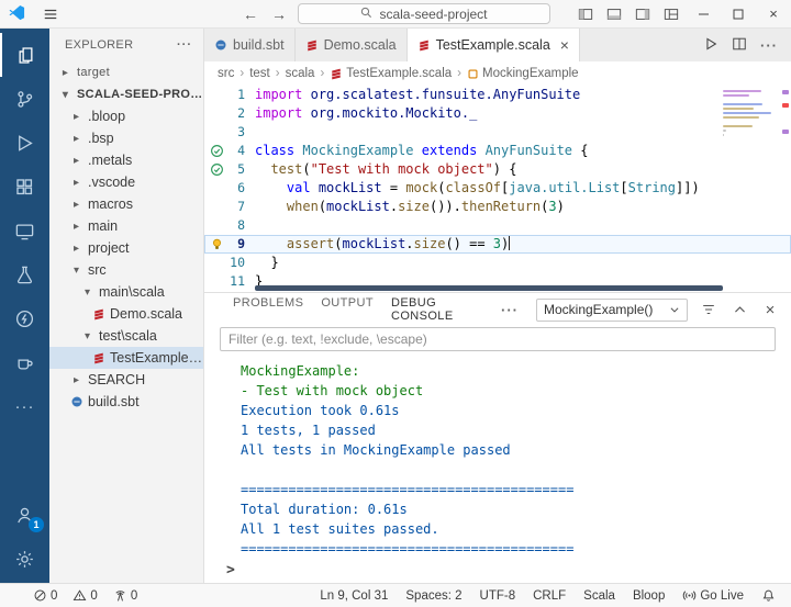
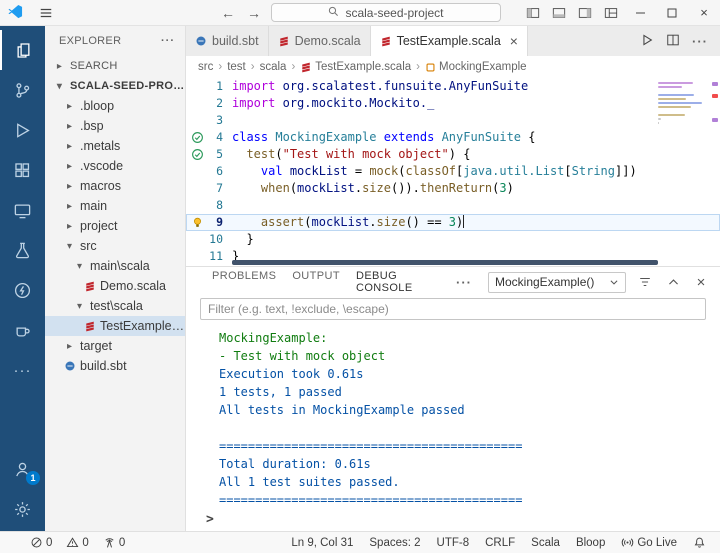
  ←
  →
  scala-seed-project
  ×
  ···
  1
  EXPLORER
  ···
  ▸
- target
+ SEARCH
  ▾
  SCALA-SEED-PROJE
  ▸
  .bloop
  ▸
  .bsp
  ▸
  .metals
  ▸
  .vscode
  ▸
  macros
  ▸
  main
  ▸
  project
  ▾
  src
  ▾
  main\scala
  Demo.scala
  ▾
  test\scala
  TestExample.sc
  ▸
- SEARCH
+ target
  build.sbt
  build.sbt
  Demo.scala
  TestExample.scala
  ×
  ···
  src
  ›
  test
  ›
  scala
  ›
  TestExample.scala
  ›
  MockingExample
  1
  import org.scalatest.funsuite.AnyFunSuite
  2
  import org.mockito.Mockito._
  3
  4
  class MockingExample extends AnyFunSuite {
  5
  test("Test with mock object") {
  6
  val mockList = mock(classOf[java.util.List[String]])
  7
  when(mockList.size()).thenReturn(3)
  8
  9
  assert(mockList.size() == 3)
  10
  }
  11
  }
  PROBLEMS
  OUTPUT
  DEBUG CONSOLE
  ···
  MockingExample()
  ×
  Filter (e.g. text, !exclude, \escape)
  MockingExample:
  - Test with mock object
  Execution took 0.61s
  1 tests, 1 passed
  All tests in MockingExample passed
  ==========================================
  Total duration: 0.61s
  All 1 test suites passed.
  ==========================================
  >
  0
  0
  0
  Ln 9, Col 31
  Spaces: 2
  UTF-8
  CRLF
  Scala
  Bloop
  Go Live
